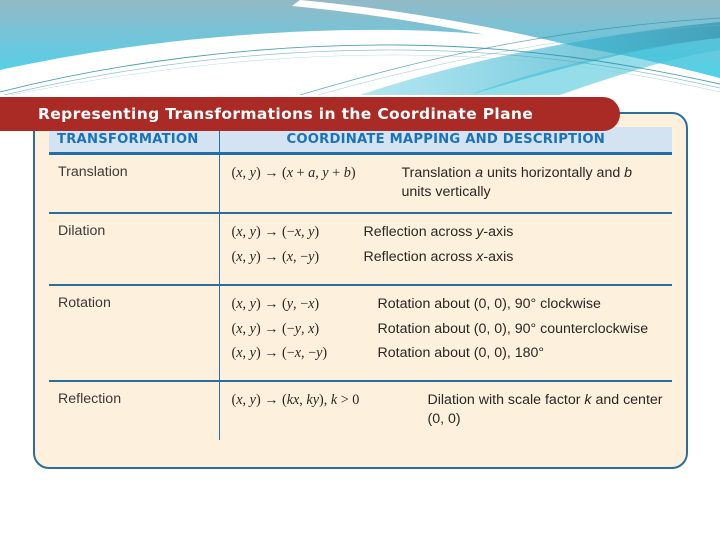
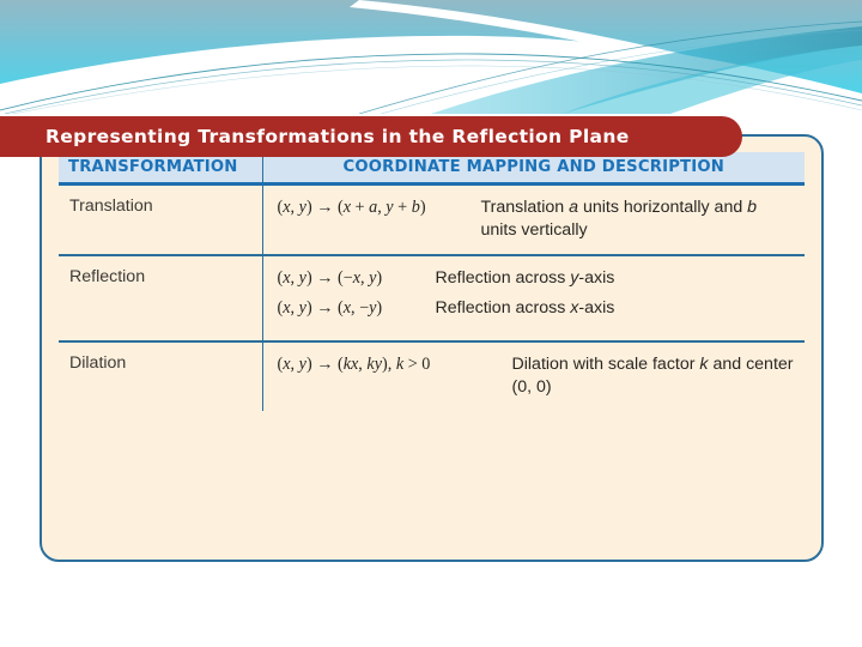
- Representing Transformations in the Coordinate Plane
+ Representing Transformations in the Reflection Plane
  TRANSFORMATION	COORDINATE MAPPING AND DESCRIPTION
  Translation	(x, y) → (x + a, y + b) Translation a units horizontally and b units vertically
- Dilation	(x, y) → (−x, y) Reflection across y-axis (x, y) → (x, −y) Reflection across x-axis
+ Reflection	(x, y) → (−x, y) Reflection across y-axis (x, y) → (x, −y) Reflection across x-axis
- Rotation	(x, y) → (y, −x) Rotation about (0, 0), 90° clockwise (x, y) → (−y, x) Rotation about (0, 0), 90° counterclockwise (x, y) → (−x, −y) Rotation about (0, 0), 180°
- Reflection	(x, y) → (kx, ky), k > 0 Dilation with scale factor k and center (0, 0)
+ Dilation	(x, y) → (kx, ky), k > 0 Dilation with scale factor k and center (0, 0)
